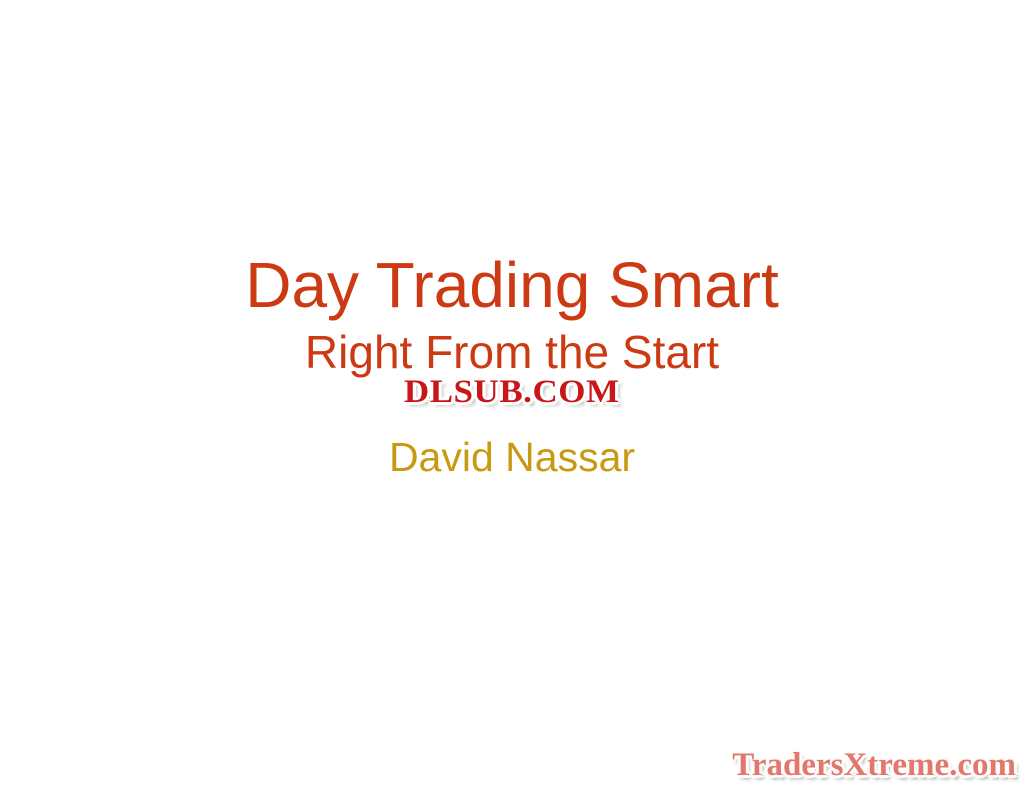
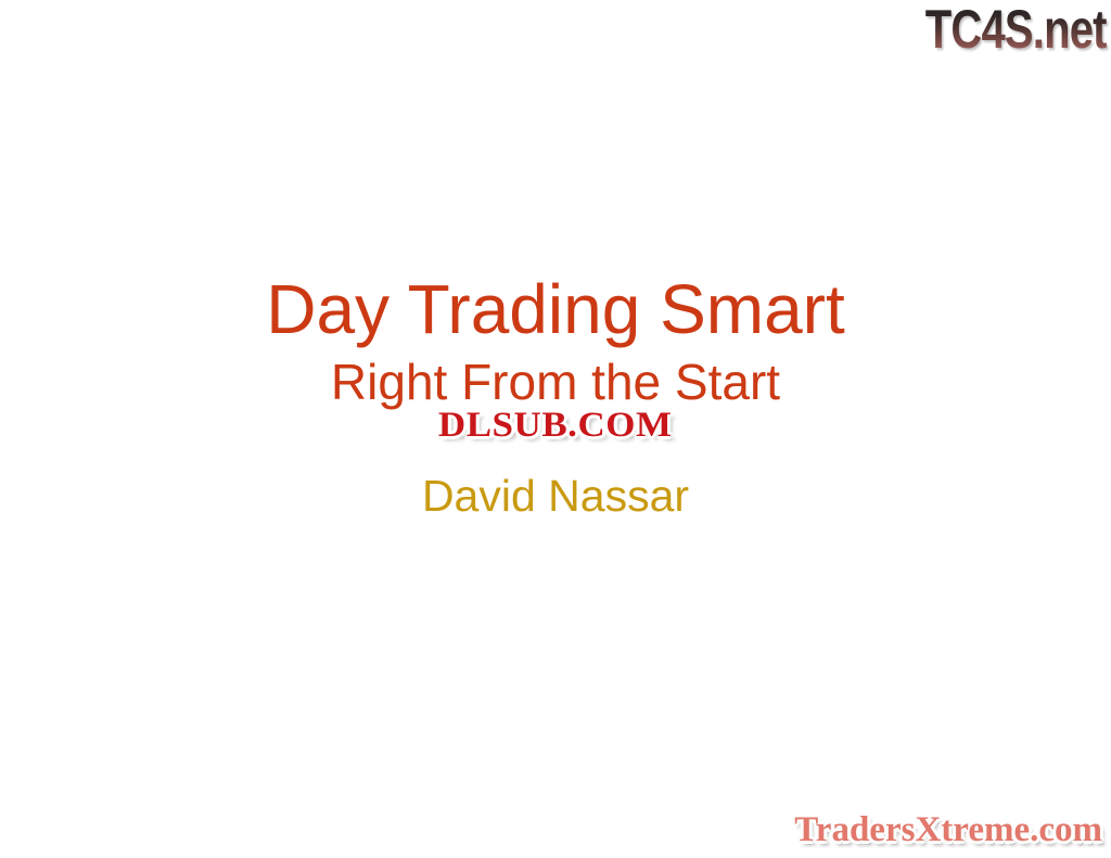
+ TC4S.net
  Day Trading Smart
  Right From the Start
  David Nassar
  DLSUB.COM
  TradersXtreme.com
